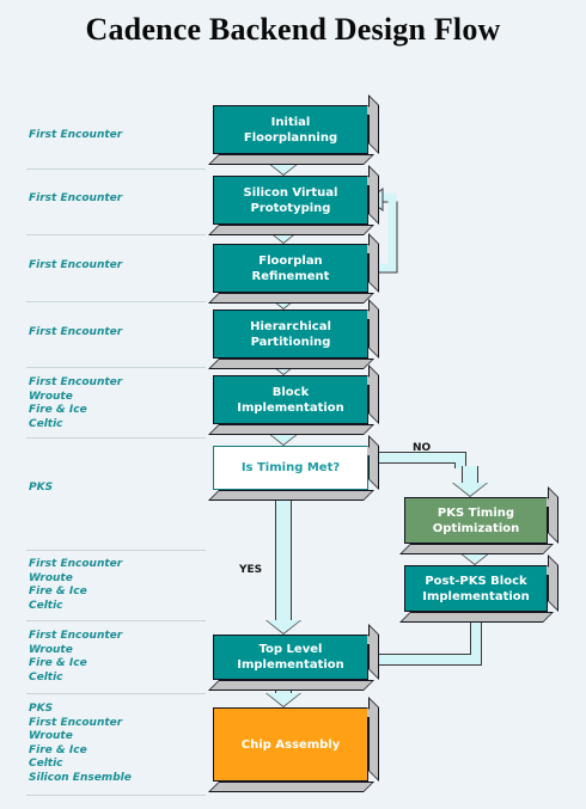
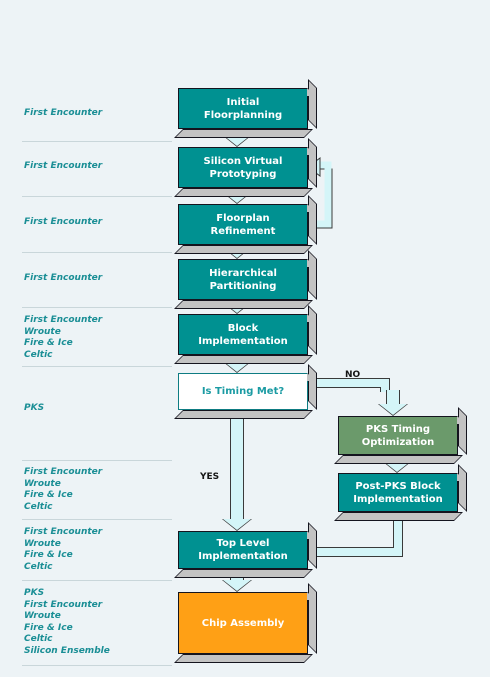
- Cadence Backend Design Flow
  First Encounter
  First Encounter
  First Encounter
  First Encounter
  First Encounter
  Wroute
  Fire & Ice
  Celtic
  PKS
  First Encounter
  Wroute
  Fire & Ice
  Celtic
  First Encounter
  Wroute
  Fire & Ice
  Celtic
  PKS
  First Encounter
  Wroute
  Fire & Ice
  Celtic
  Silicon Ensemble
  Initial
  Floorplanning
  Silicon Virtual
  Prototyping
  Floorplan
  Refinement
  Hierarchical
  Partitioning
  Block
  Implementation
  Is Timing Met?
  PKS Timing
  Optimization
  Post-PKS Block
  Implementation
  Top Level
  Implementation
  Chip Assembly
  NO
  YES
